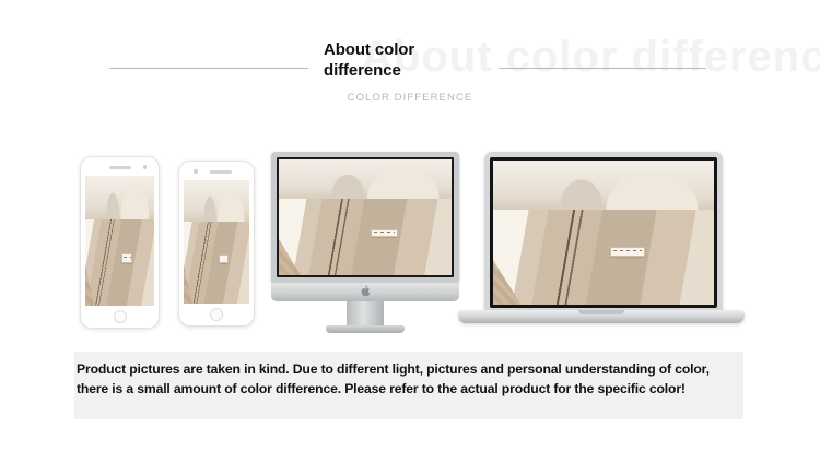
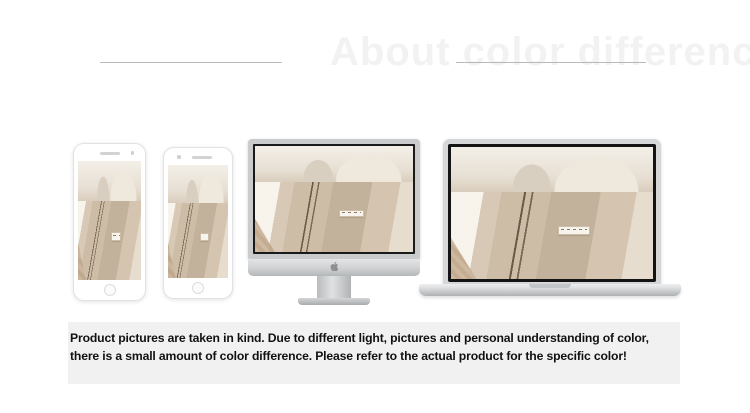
  About color differenc
- About color
- difference
- COLOR DIFFERENCE
  Product pictures are taken in kind. Due to different light, pictures and personal understanding of color, there is a small amount of color difference. Please refer to the actual product for the specific color!
